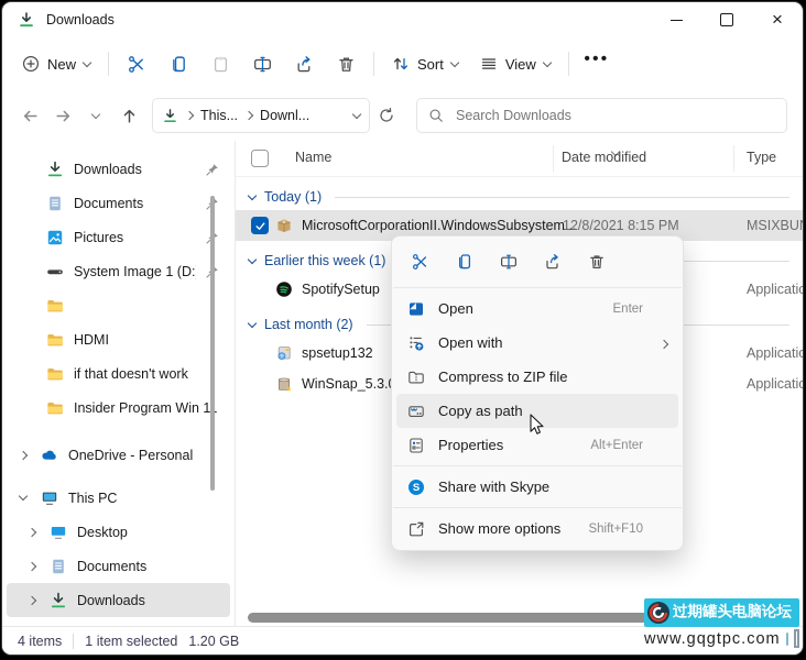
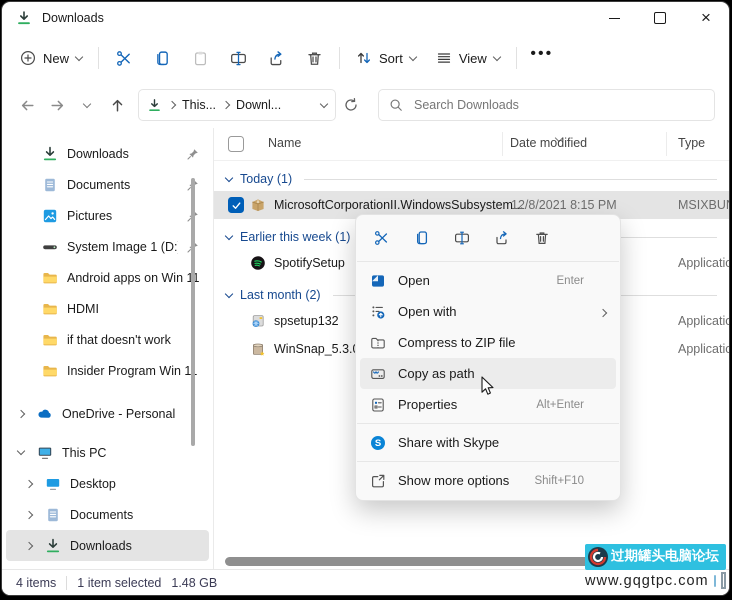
  Downloads
  ×
  New
  Sort
  View
  •••
  This...
  Downl...
  Search Downloads
  Downloads
  Documents
  Pictures
  System Image 1 (D:
+ Android apps on Win 11
  HDMI
  if that doesn't work
  Insider Program Win 1
  OneDrive - Personal
  This PC
  Desktop
  Documents
  Downloads
  Name
  Date modified
  Type
  Today (1)
  MicrosoftCorporationII.WindowsSubsystem...
  12/8/2021 8:15 PM
  Earlier this week (1)
  SpotifySetup
  Applicatio
  Last month (2)
  spsetup132
  Applicatio
  WinSnap_5.3.
  Applicatio
  4 items
  1 item selected
- 1.20 GB
+ 1.48 GB
  Open
  Enter
  Open with
  Compress to ZIP file
  Copy as path
  Properties
  Alt+Enter
  S
  Share with Skype
  Show more options
  Shift+F10
  过期罐头电脑论坛
  www.gqgtpc.com
